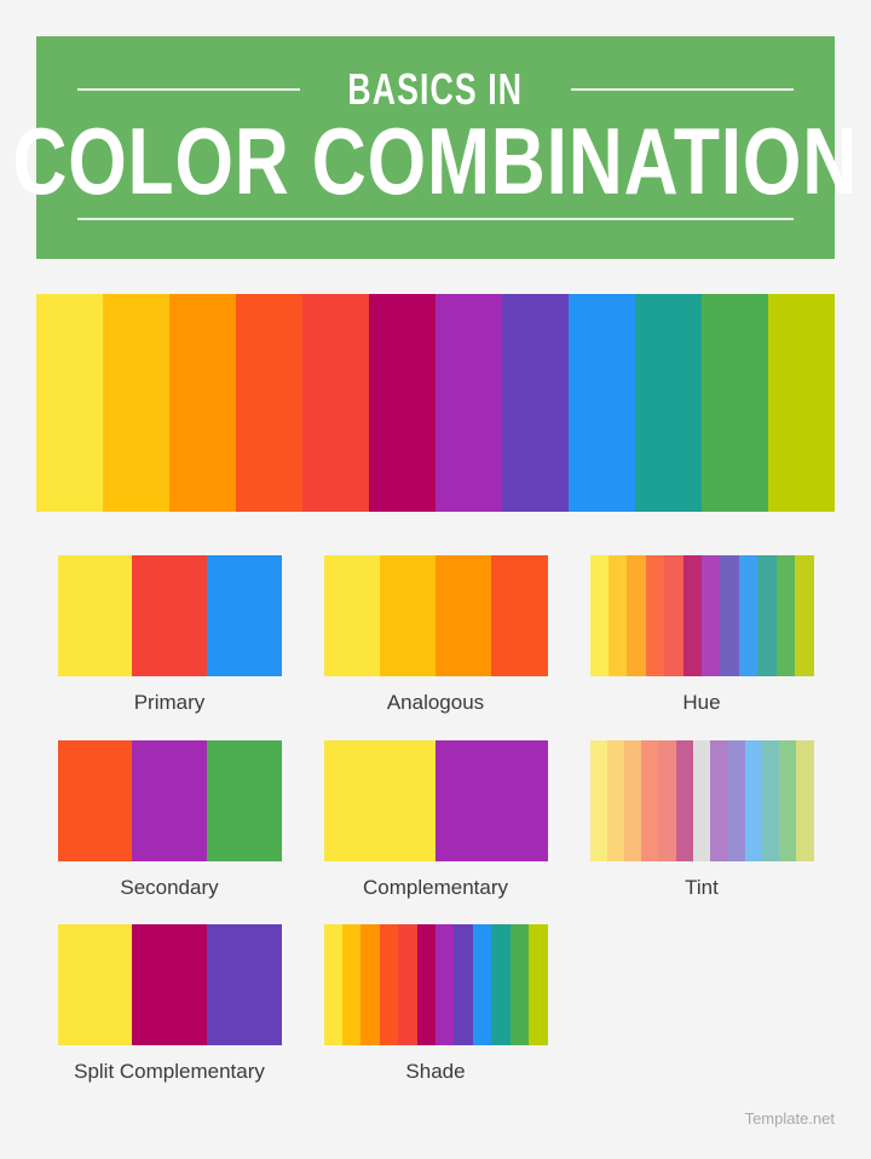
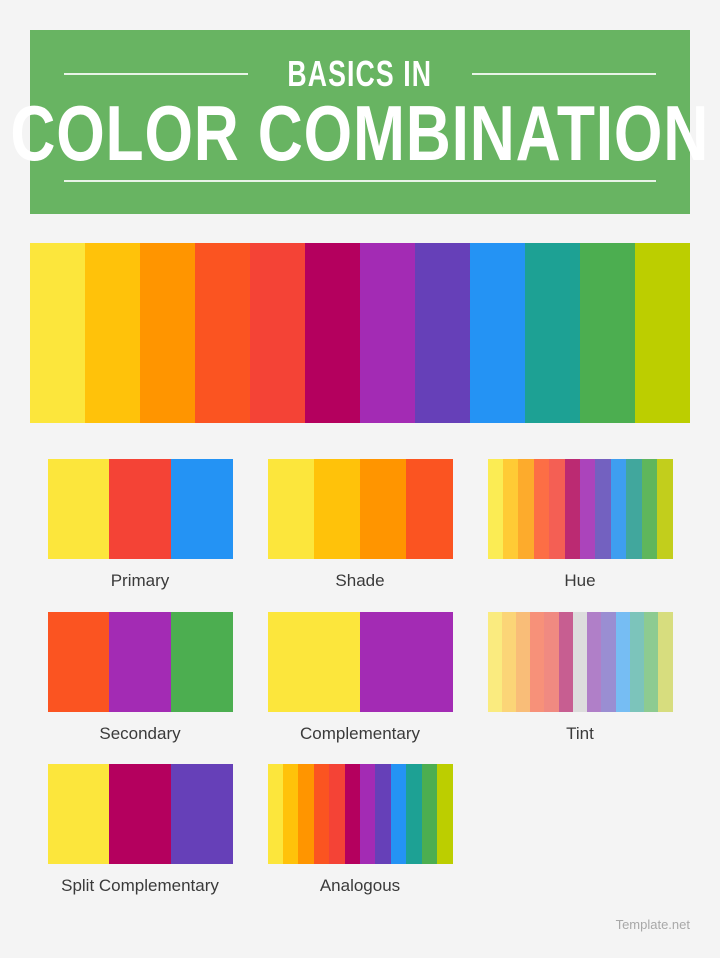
  BASICS IN
  COLOR COMBINATION
  Primary
- Analogous
+ Shade
  Hue
  Secondary
  Complementary
  Tint
  Split Complementary
- Shade
+ Analogous
  Template.net
